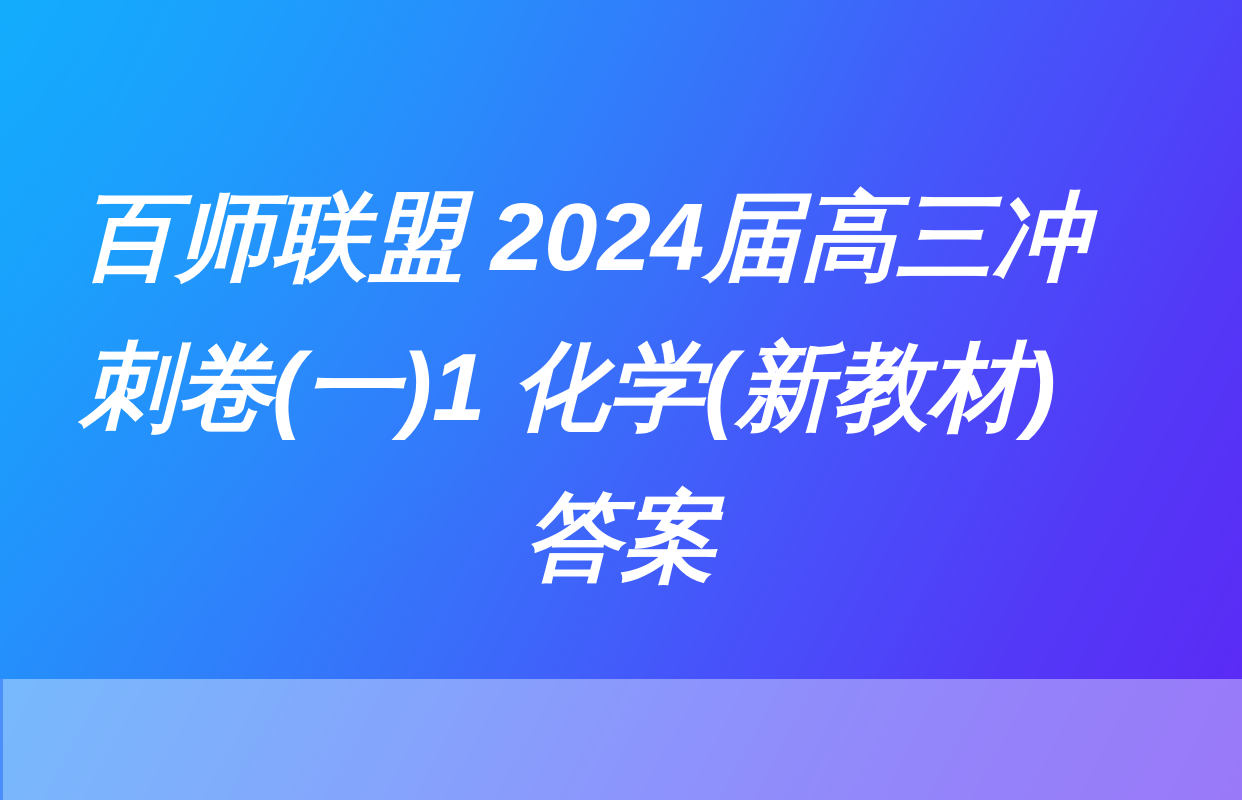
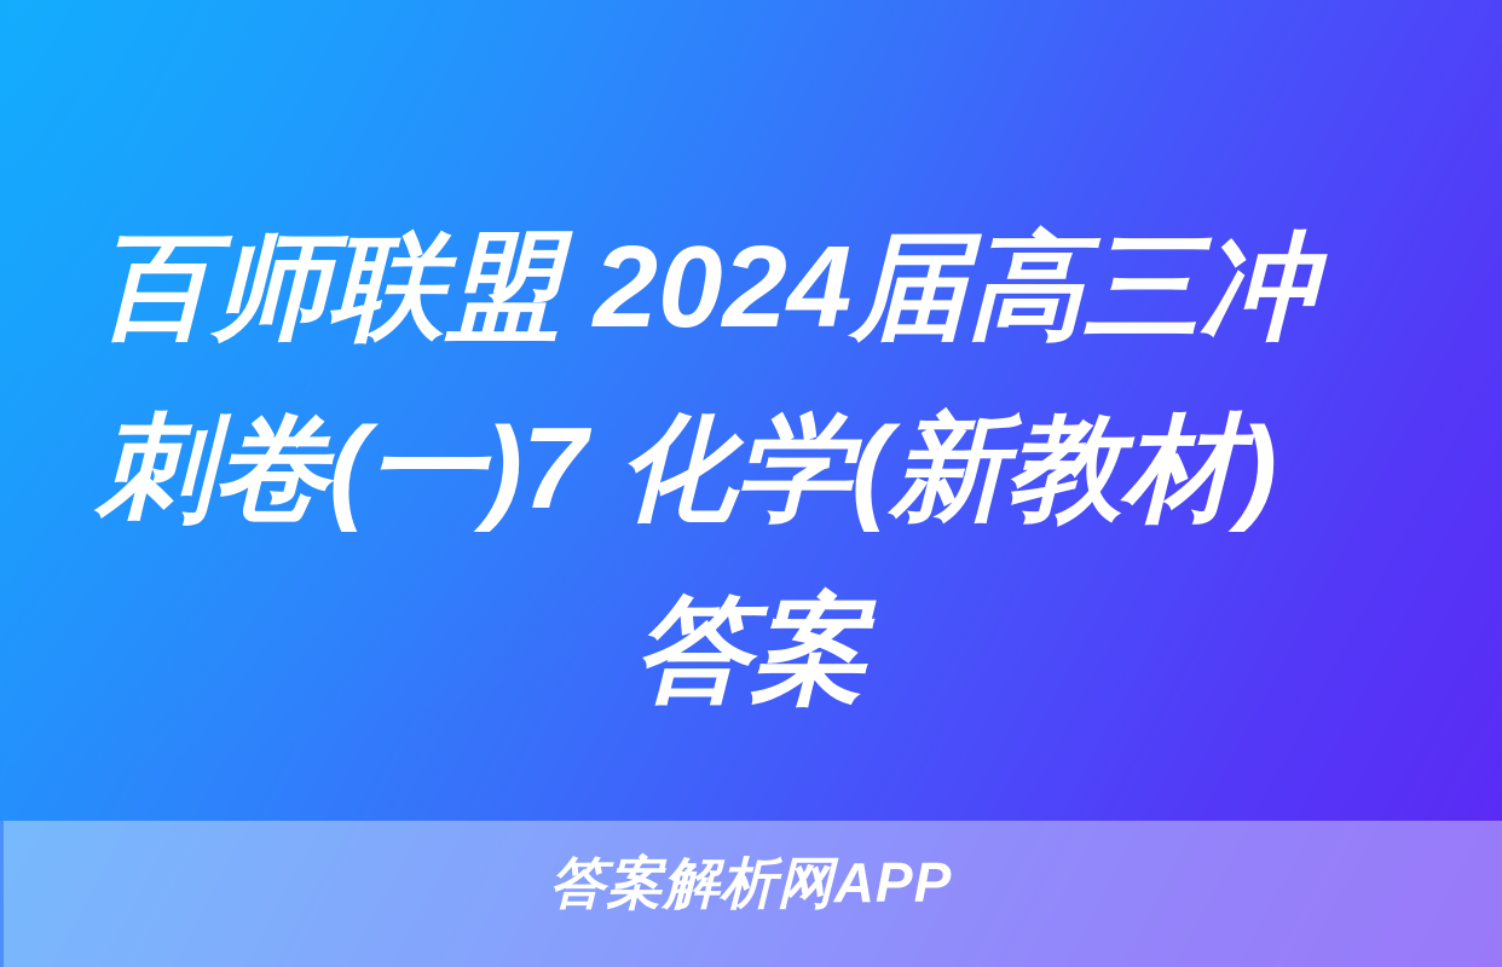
  百师联盟 2024届高三冲
- 刺卷(一)1 化学(新教材)
+ 刺卷(一)7 化学(新教材)
  答案
+ 答案解析网APP
